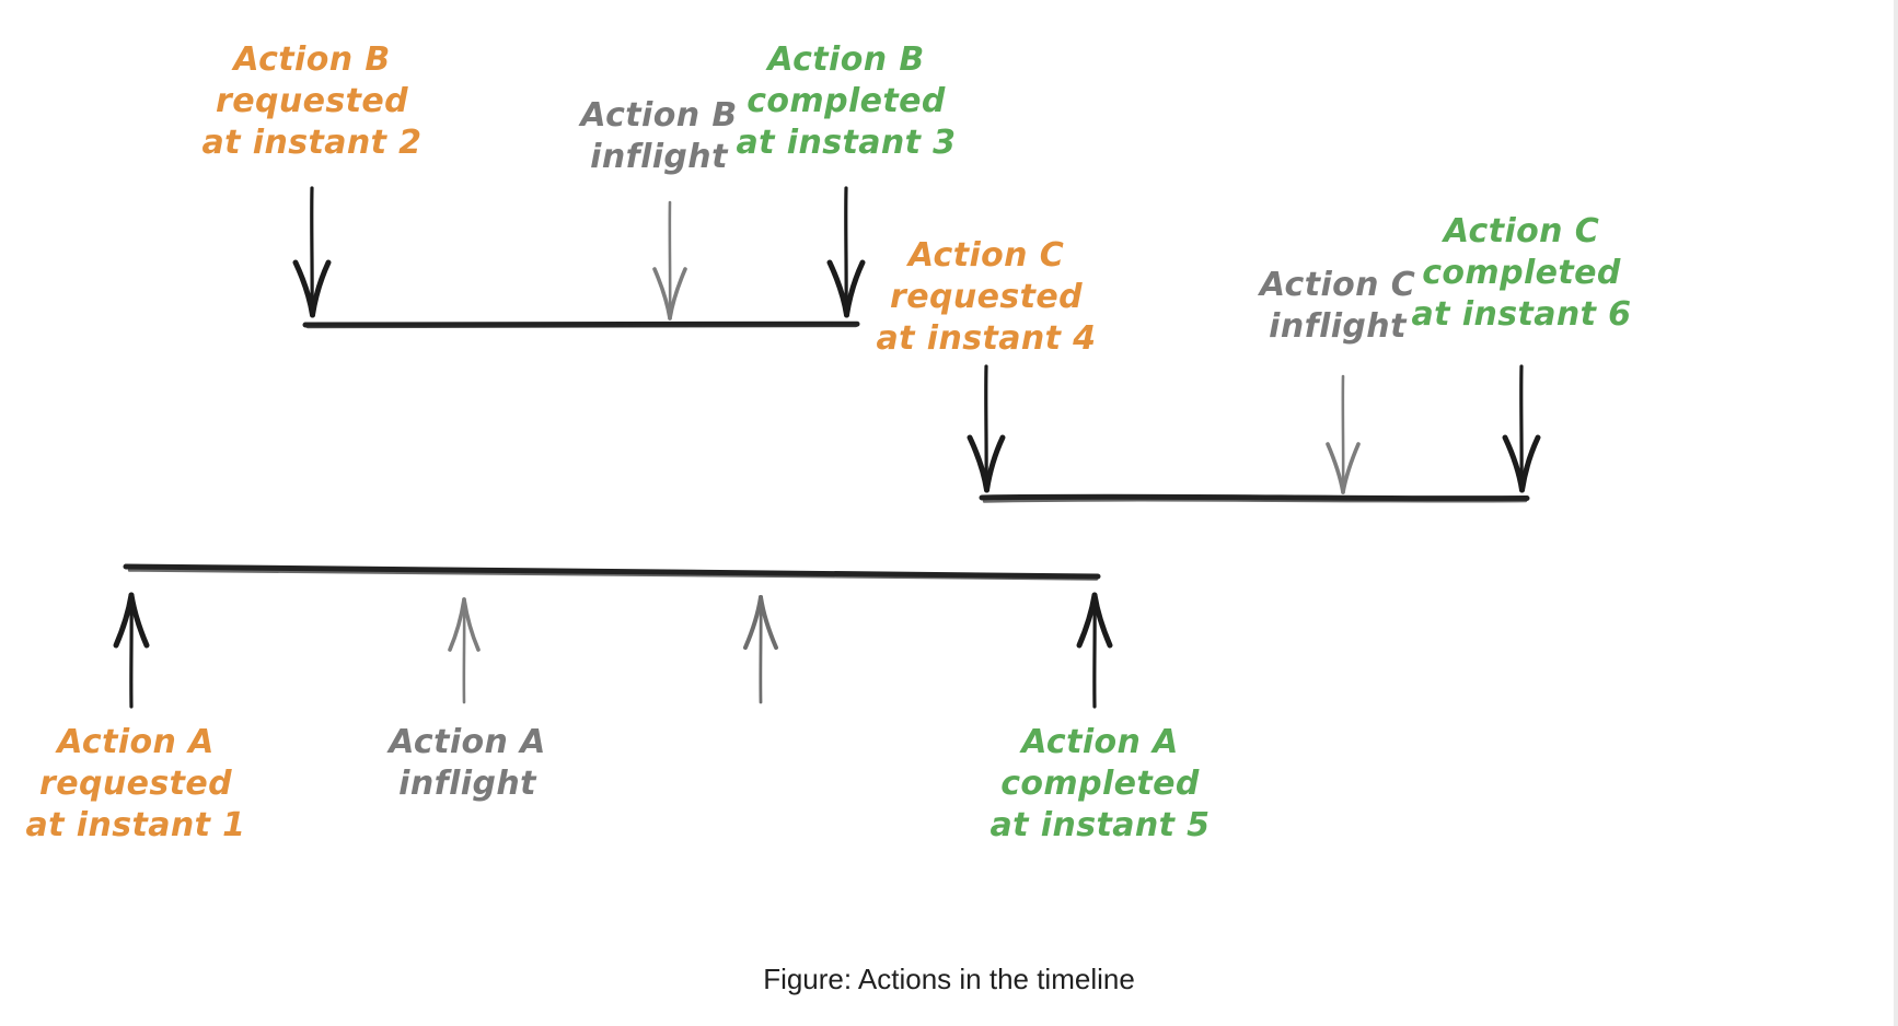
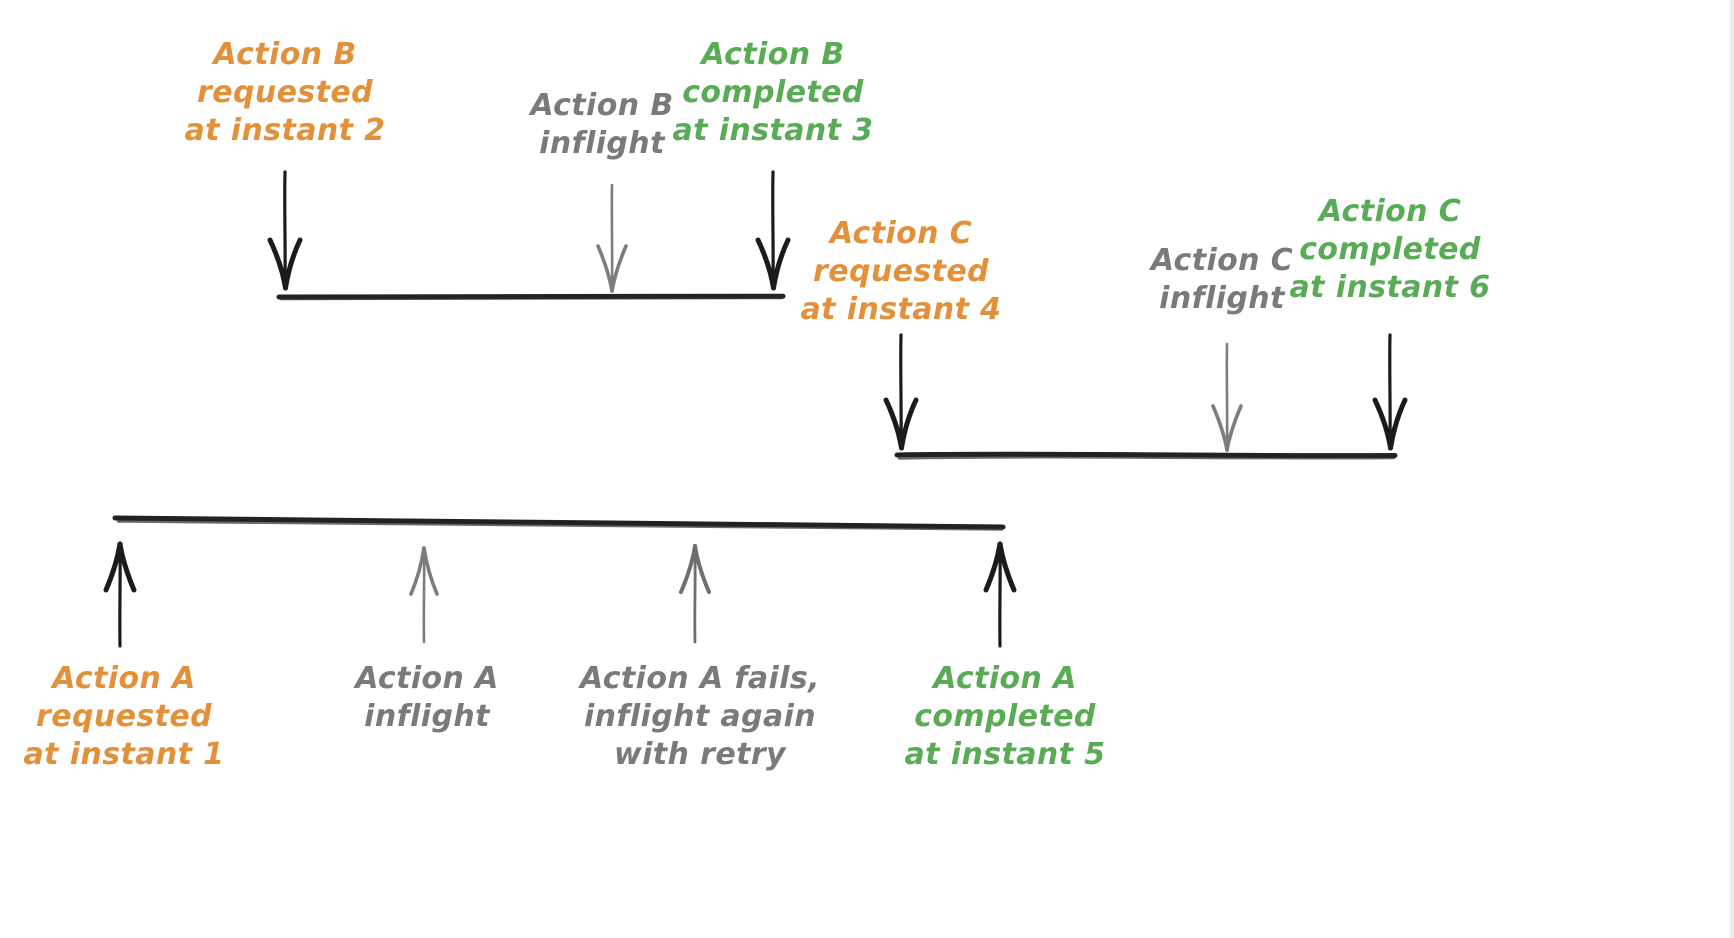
  Action B
  requested
  at instant 2
  Action B
  inflight
  Action B
  completed
  at instant 3
  Action C
  requested
  at instant 4
  Action C
  inflight
  Action C
  completed
  at instant 6
  Action A
  requested
  at instant 1
  Action A
  inflight
+ Action A fails,
+ inflight again
+ with retry
  Action A
  completed
  at instant 5
- Figure: Actions in the timeline
